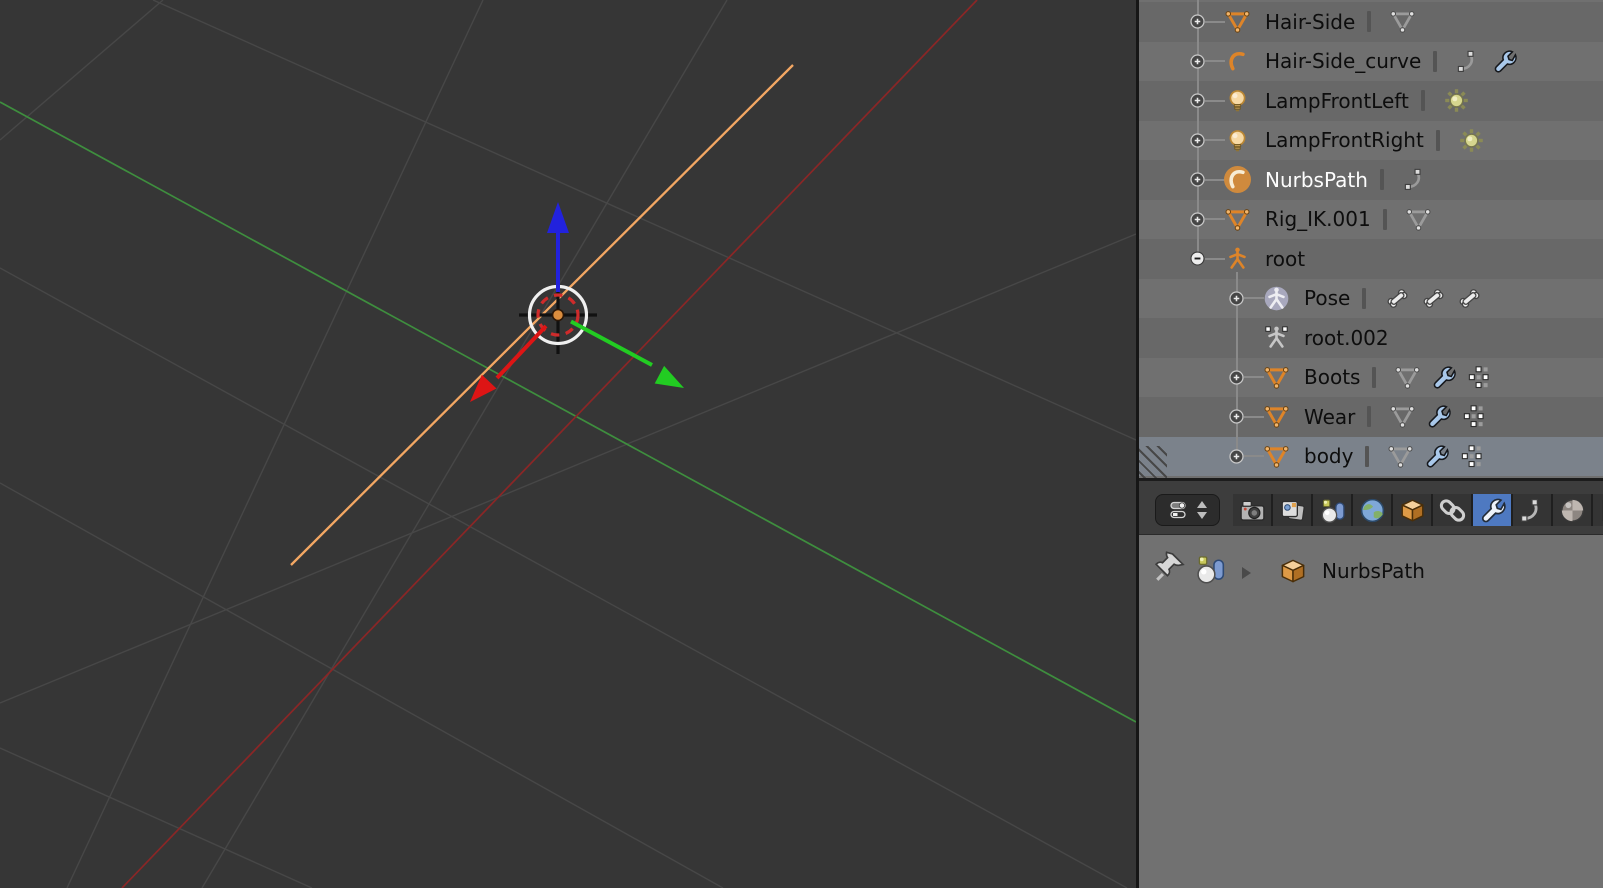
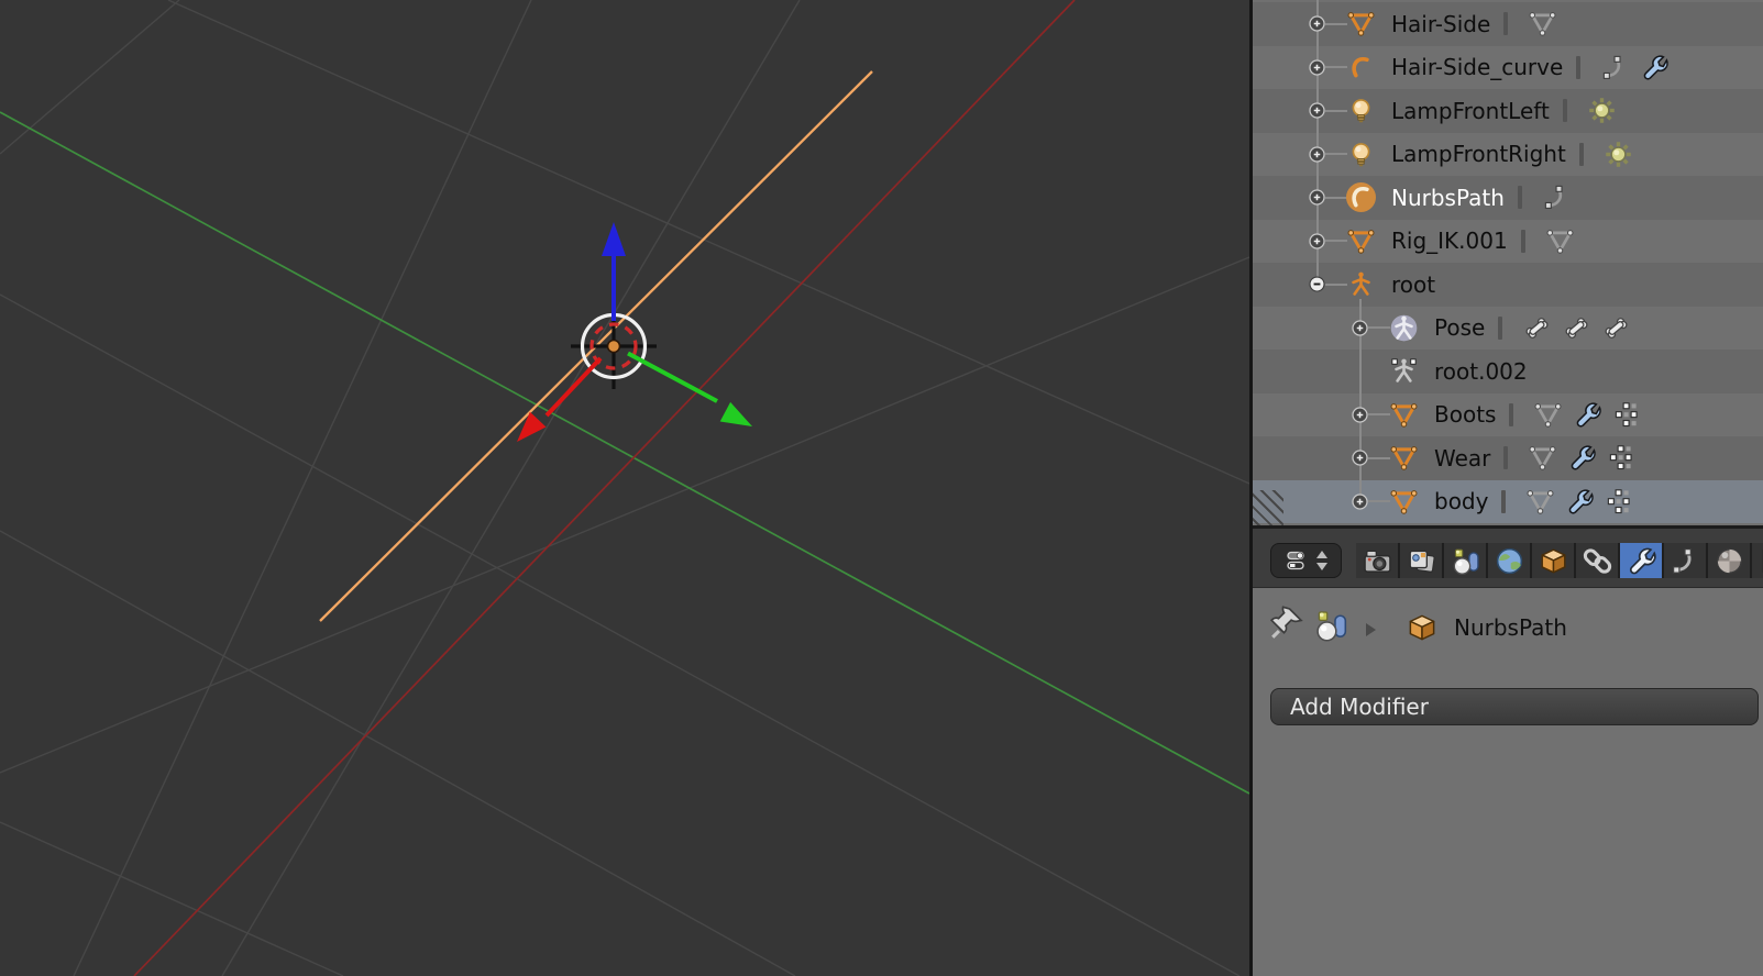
  Hair-Side
  Hair-Side_curve
  LampFrontLeft
  LampFrontRight
  NurbsPath
  Rig_IK.001
  root
  Pose
  root.002
  Boots
  Wear
  body
  NurbsPath
+ Add Modifier
